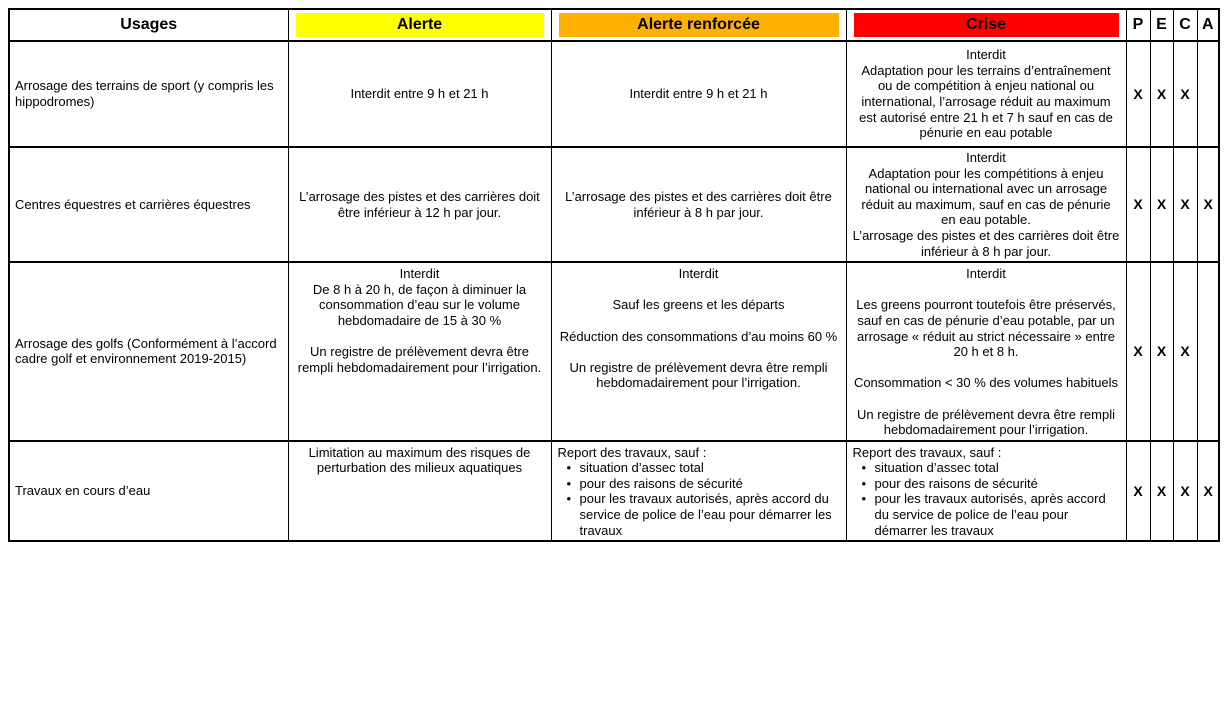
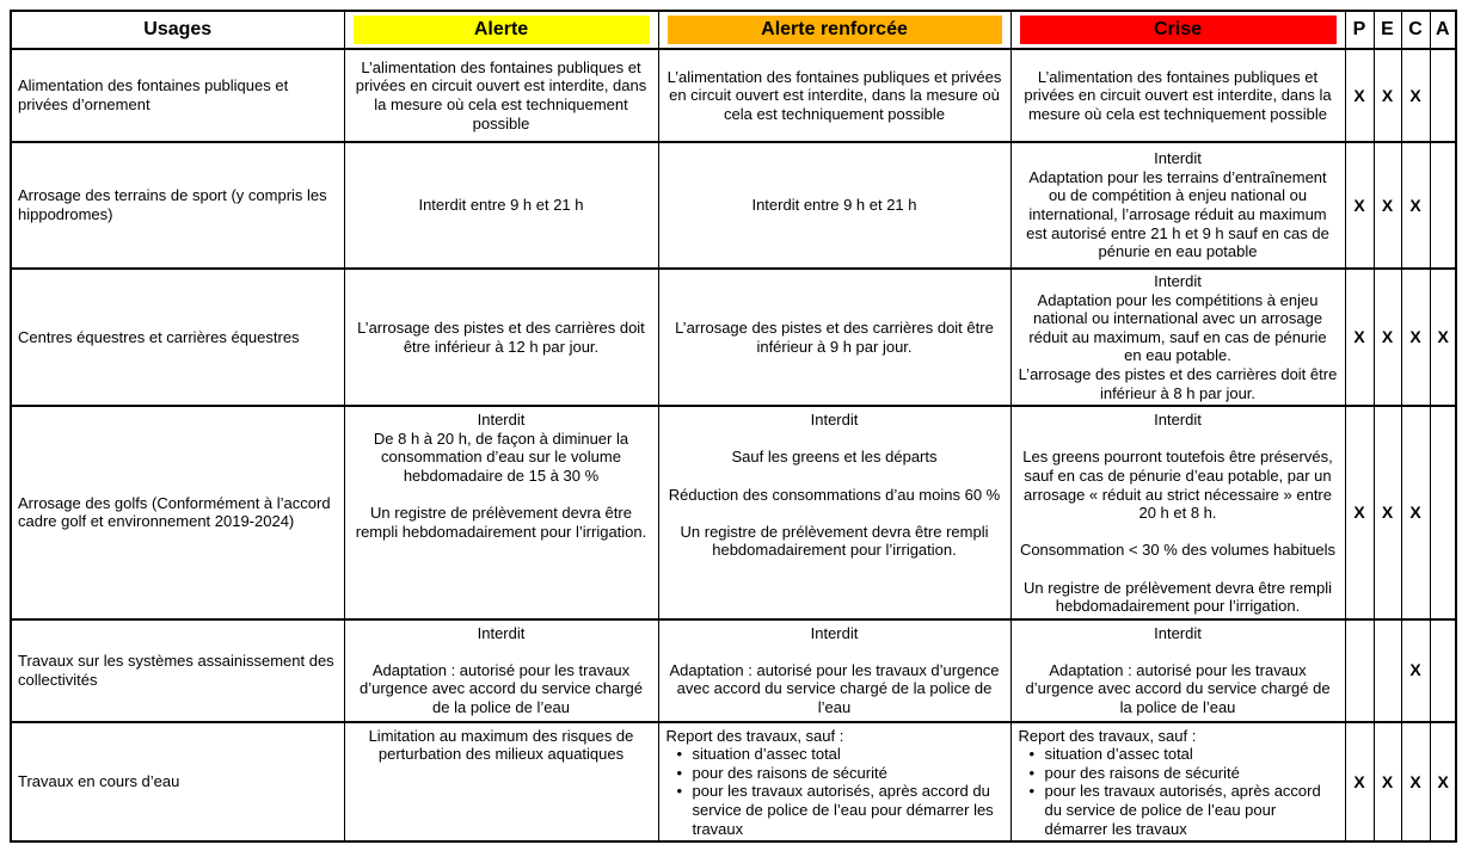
  Usages	Alerte	Alerte renforcée	Crise	P	E	C	A
+ Alimentation des fontaines publiques et privées d’ornement	L’alimentation des fontaines publiques et privées en circuit ouvert est interdite, dans la mesure où cela est techniquement possible	L’alimentation des fontaines publiques et privées en circuit ouvert est interdite, dans la mesure où cela est techniquement possible	L’alimentation des fontaines publiques et privées en circuit ouvert est interdite, dans la mesure où cela est techniquement possible	X	X	X
- Arrosage des terrains de sport (y compris les hippodromes)	Interdit entre 9 h et 21 h	Interdit entre 9 h et 21 h	Interdit Adaptation pour les terrains d’entraînement ou de compétition à enjeu national ou international, l’arrosage réduit au maximum est autorisé entre 21 h et 7 h sauf en cas de pénurie en eau potable	X	X	X
+ Arrosage des terrains de sport (y compris les hippodromes)	Interdit entre 9 h et 21 h	Interdit entre 9 h et 21 h	Interdit Adaptation pour les terrains d’entraînement ou de compétition à enjeu national ou international, l’arrosage réduit au maximum est autorisé entre 21 h et 9 h sauf en cas de pénurie en eau potable	X	X	X
- Centres équestres et carrières équestres	L’arrosage des pistes et des carrières doit être inférieur à 12 h par jour.	L’arrosage des pistes et des carrières doit être inférieur à 8 h par jour.	Interdit Adaptation pour les compétitions à enjeu national ou international avec un arrosage réduit au maximum, sauf en cas de pénurie en eau potable. L’arrosage des pistes et des carrières doit être inférieur à 8 h par jour.	X	X	X	X
+ Centres équestres et carrières équestres	L’arrosage des pistes et des carrières doit être inférieur à 12 h par jour.	L’arrosage des pistes et des carrières doit être inférieur à 9 h par jour.	Interdit Adaptation pour les compétitions à enjeu national ou international avec un arrosage réduit au maximum, sauf en cas de pénurie en eau potable. L’arrosage des pistes et des carrières doit être inférieur à 8 h par jour.	X	X	X	X
- Arrosage des golfs (Conformément à l’accord cadre golf et environnement 2019-2015)	Interdit De 8 h à 20 h, de façon à diminuer la consommation d’eau sur le volume hebdomadaire de 15 à 30 % Un registre de prélèvement devra être rempli hebdomadairement pour l’irrigation.	Interdit Sauf les greens et les départs Réduction des consommations d’au moins 60 % Un registre de prélèvement devra être rempli hebdomadairement pour l’irrigation.	Interdit Les greens pourront toutefois être préservés, sauf en cas de pénurie d’eau potable, par un arrosage « réduit au strict nécessaire » entre 20 h et 8 h. Consommation < 30 % des volumes habituels Un registre de prélèvement devra être rempli hebdomadairement pour l’irrigation.	X	X	X
+ Arrosage des golfs (Conformément à l’accord cadre golf et environnement 2019-2024)	Interdit De 8 h à 20 h, de façon à diminuer la consommation d’eau sur le volume hebdomadaire de 15 à 30 % Un registre de prélèvement devra être rempli hebdomadairement pour l’irrigation.	Interdit Sauf les greens et les départs Réduction des consommations d’au moins 60 % Un registre de prélèvement devra être rempli hebdomadairement pour l’irrigation.	Interdit Les greens pourront toutefois être préservés, sauf en cas de pénurie d’eau potable, par un arrosage « réduit au strict nécessaire » entre 20 h et 8 h. Consommation < 30 % des volumes habituels Un registre de prélèvement devra être rempli hebdomadairement pour l’irrigation.	X	X	X
+ Travaux sur les systèmes assainissement des collectivités	Interdit Adaptation : autorisé pour les travaux d’urgence avec accord du service chargé de la police de l’eau	Interdit Adaptation : autorisé pour les travaux d’urgence avec accord du service chargé de la police de l’eau	Interdit Adaptation : autorisé pour les travaux d’urgence avec accord du service chargé de la police de l’eau			X
  Travaux en cours d’eau	Limitation au maximum des risques de perturbation des milieux aquatiques	Report des travaux, sauf : situation d’assec total pour des raisons de sécurité pour les travaux autorisés, après accord du service de police de l’eau pour démarrer les travaux	Report des travaux, sauf : situation d’assec total pour des raisons de sécurité pour les travaux autorisés, après accord du service de police de l’eau pour démarrer les travaux	X	X	X	X
